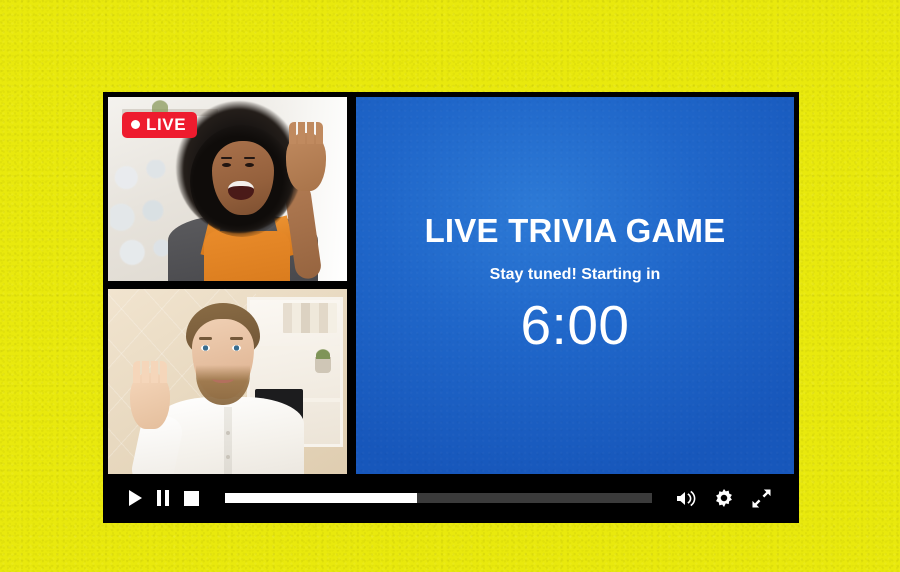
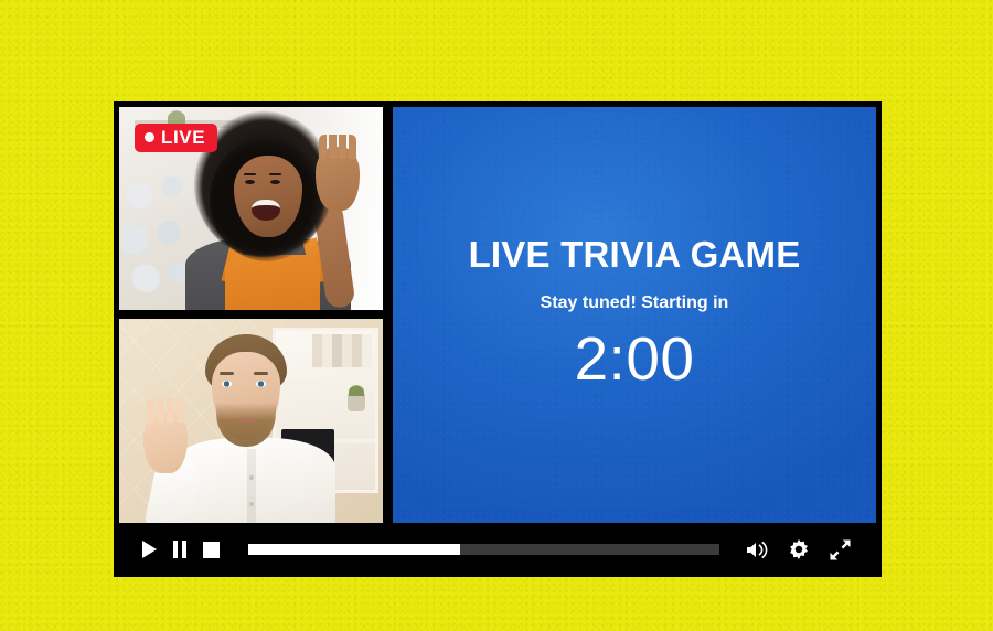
  LIVE
  LIVE TRIVIA GAME
  Stay tuned! Starting in
- 6:00
+ 2:00
